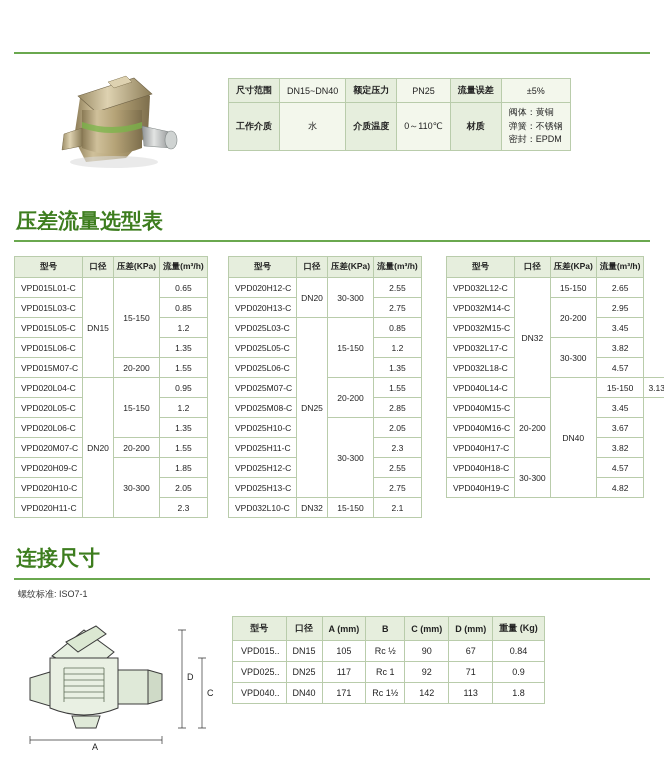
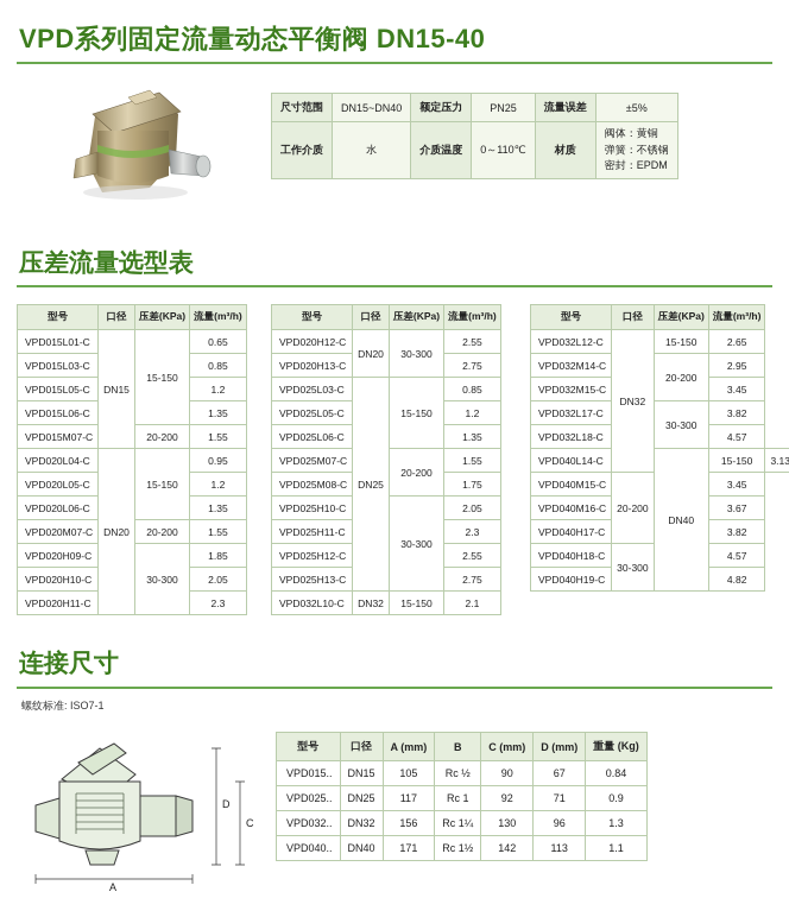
+ VPD系列固定流量动态平衡阀 DN15-40
  尺寸范围	DN15~DN40	额定压力	PN25	流量误差	±5%
  工作介质	水	介质温度	0～110℃	材质	阀体：黄铜弹簧：不锈钢密封：EPDM
  压差流量选型表
  型号	口径	压差(KPa)	流量(m³/h)
  VPD015L01-C	DN15	15-150	0.65
  VPD015L03-C	0.85
  VPD015L05-C	1.2
  VPD015L06-C	1.35
  VPD015M07-C	20-200	1.55
  VPD020L04-C	DN20	15-150	0.95
  VPD020L05-C	1.2
  VPD020L06-C	1.35
  VPD020M07-C	20-200	1.55
  VPD020H09-C	30-300	1.85
  VPD020H10-C	2.05
  VPD020H11-C	2.3
  型号	口径	压差(KPa)	流量(m³/h)
  VPD020H12-C	DN20	30-300	2.55
  VPD020H13-C	2.75
  VPD025L03-C	DN25	15-150	0.85
  VPD025L05-C	1.2
  VPD025L06-C	1.35
  VPD025M07-C	20-200	1.55
- VPD025M08-C	2.85
+ VPD025M08-C	1.75
  VPD025H10-C	30-300	2.05
  VPD025H11-C	2.3
  VPD025H12-C	2.55
  VPD025H13-C	2.75
  VPD032L10-C	DN32	15-150	2.1
  型号	口径	压差(KPa)	流量(m³/h)
  VPD032L12-C	DN32	15-150	2.65
  VPD032M14-C	20-200	2.95
  VPD032M15-C	3.45
  VPD032L17-C	30-300	3.82
  VPD032L18-C	4.57
  VPD040L14-C	DN40	15-150	3.13
  VPD040M15-C	20-200	3.45
  VPD040M16-C	3.67
  VPD040H17-C	3.82
  VPD040H18-C	30-300	4.57
  VPD040H19-C	4.82
  连接尺寸
  螺纹标准: ISO7-1
  A
  C
  D
  型号	口径	A (mm)	B	C (mm)	D (mm)	重量 (Kg)
  VPD015..	DN15	105	Rc ½	90	67	0.84
  VPD025..	DN25	117	Rc 1	92	71	0.9
+ VPD032..	DN32	156	Rc 1¼	130	96	1.3
- VPD040..	DN40	171	Rc 1½	142	113	1.8
+ VPD040..	DN40	171	Rc 1½	142	113	1.1
